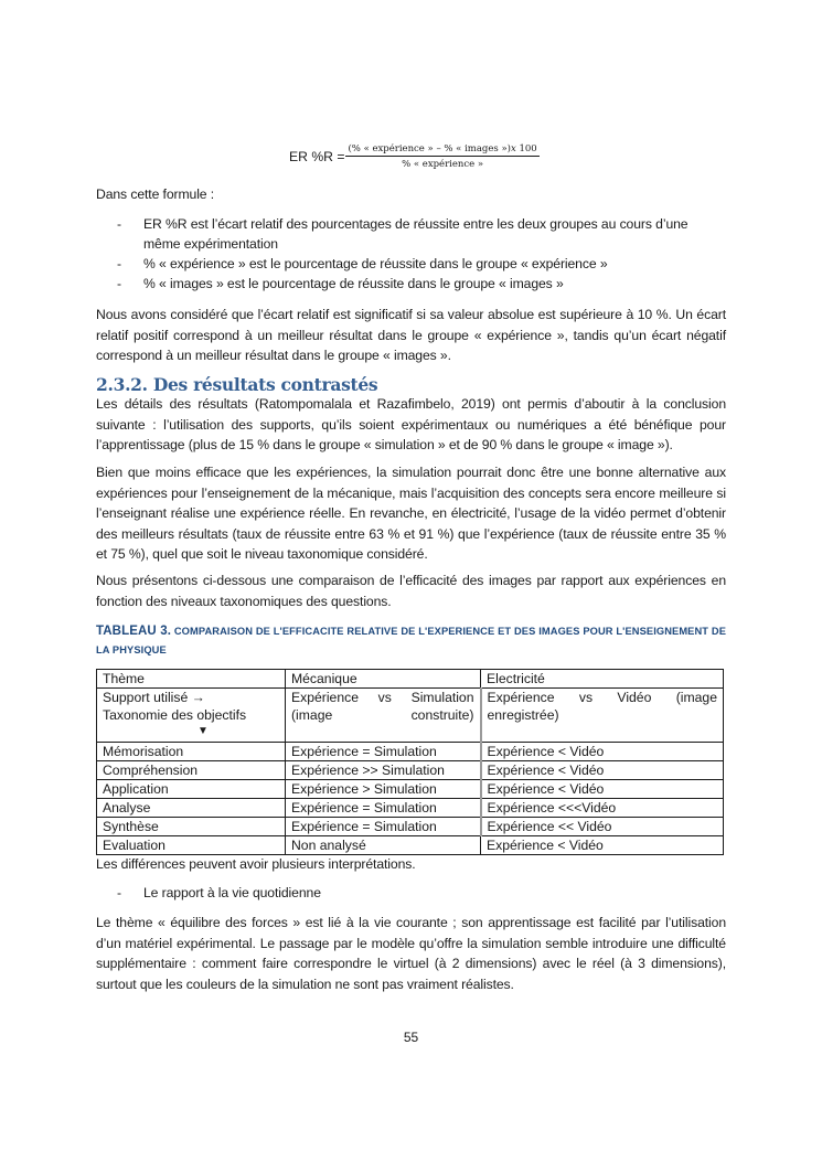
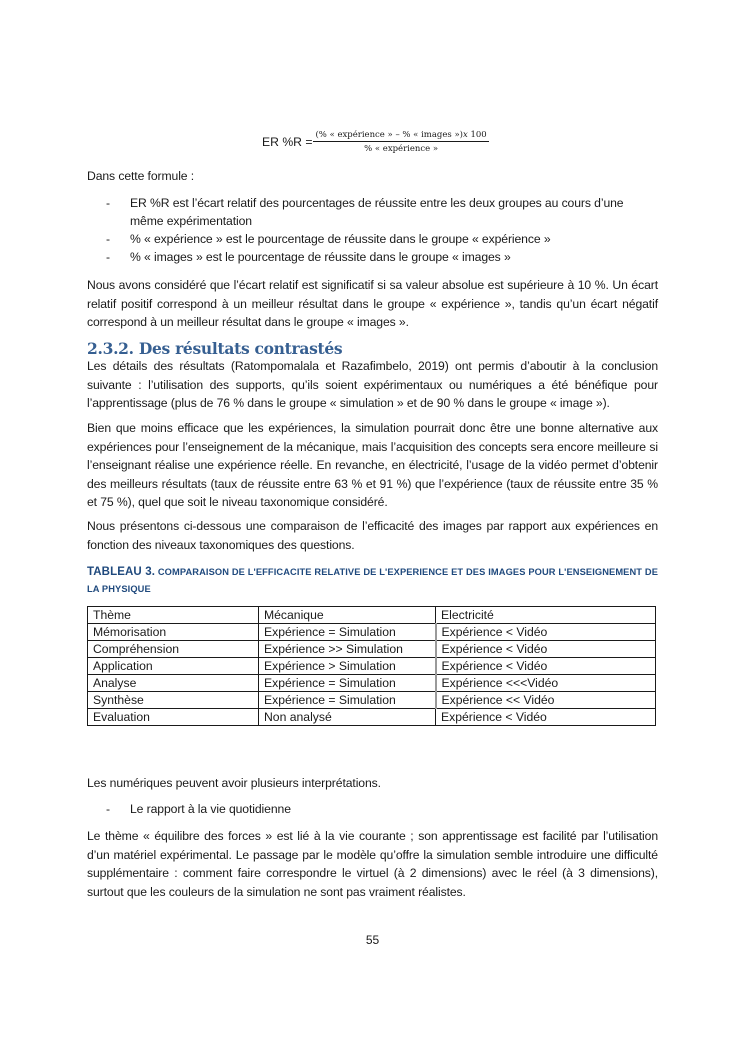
  ER %R =
  (% « expérience » – % « images »)x 100
  % « expérience »
  Dans cette formule :
  -
  ER %R est l’écart relatif des pourcentages de réussite entre les deux groupes au cours d’une même expérimentation
  -
  % « expérience » est le pourcentage de réussite dans le groupe « expérience »
  -
  % « images » est le pourcentage de réussite dans le groupe « images »
  Nous avons considéré que l’écart relatif est significatif si sa valeur absolue est supérieure à 10 %. Un écart relatif positif correspond à un meilleur résultat dans le groupe « expérience », tandis qu’un écart négatif correspond à un meilleur résultat dans le groupe « images ».
  2.3.2. Des résultats contrastés
- Les détails des résultats (Ratompomalala et Razafimbelo, 2019) ont permis d’aboutir à la conclusion suivante : l’utilisation des supports, qu’ils soient expérimentaux ou numériques a été bénéfique pour l’apprentissage (plus de 15 % dans le groupe « simulation » et de 90 % dans le groupe « image »).
+ Les détails des résultats (Ratompomalala et Razafimbelo, 2019) ont permis d’aboutir à la conclusion suivante : l’utilisation des supports, qu’ils soient expérimentaux ou numériques a été bénéfique pour l’apprentissage (plus de 76 % dans le groupe « simulation » et de 90 % dans le groupe « image »).
  Bien que moins efficace que les expériences, la simulation pourrait donc être une bonne alternative aux expériences pour l’enseignement de la mécanique, mais l’acquisition des concepts sera encore meilleure si l’enseignant réalise une expérience réelle. En revanche, en électricité, l’usage de la vidéo permet d’obtenir des meilleurs résultats (taux de réussite entre 63 % et 91 %) que l’expérience (taux de réussite entre 35 % et 75 %), quel que soit le niveau taxonomique considéré.
  Nous présentons ci-dessous une comparaison de l’efficacité des images par rapport aux expériences en fonction des niveaux taxonomiques des questions.
  TABLEAU 3. COMPARAISON DE L'EFFICACITE RELATIVE DE L'EXPERIENCE ET DES IMAGES POUR L'ENSEIGNEMENT DE LA PHYSIQUE
  Thème	Mécanique	Electricité
- Support utilisé → Taxonomie des objectifs ▼	Expérience vs Simulation (image construite)	Expérience vs Vidéo (image enregistrée)
  Mémorisation	Expérience = Simulation	Expérience < Vidéo
  Compréhension	Expérience >> Simulation	Expérience < Vidéo
  Application	Expérience > Simulation	Expérience < Vidéo
  Analyse	Expérience = Simulation	Expérience <<<Vidéo
  Synthèse	Expérience = Simulation	Expérience << Vidéo
  Evaluation	Non analysé	Expérience < Vidéo
- Les différences peuvent avoir plusieurs interprétations.
+ Les numériques peuvent avoir plusieurs interprétations.
  -
  Le rapport à la vie quotidienne
  Le thème « équilibre des forces » est lié à la vie courante ; son apprentissage est facilité par l’utilisation d’un matériel expérimental. Le passage par le modèle qu’offre la simulation semble introduire une difficulté supplémentaire : comment faire correspondre le virtuel (à 2 dimensions) avec le réel (à 3 dimensions), surtout que les couleurs de la simulation ne sont pas vraiment réalistes.
  55
